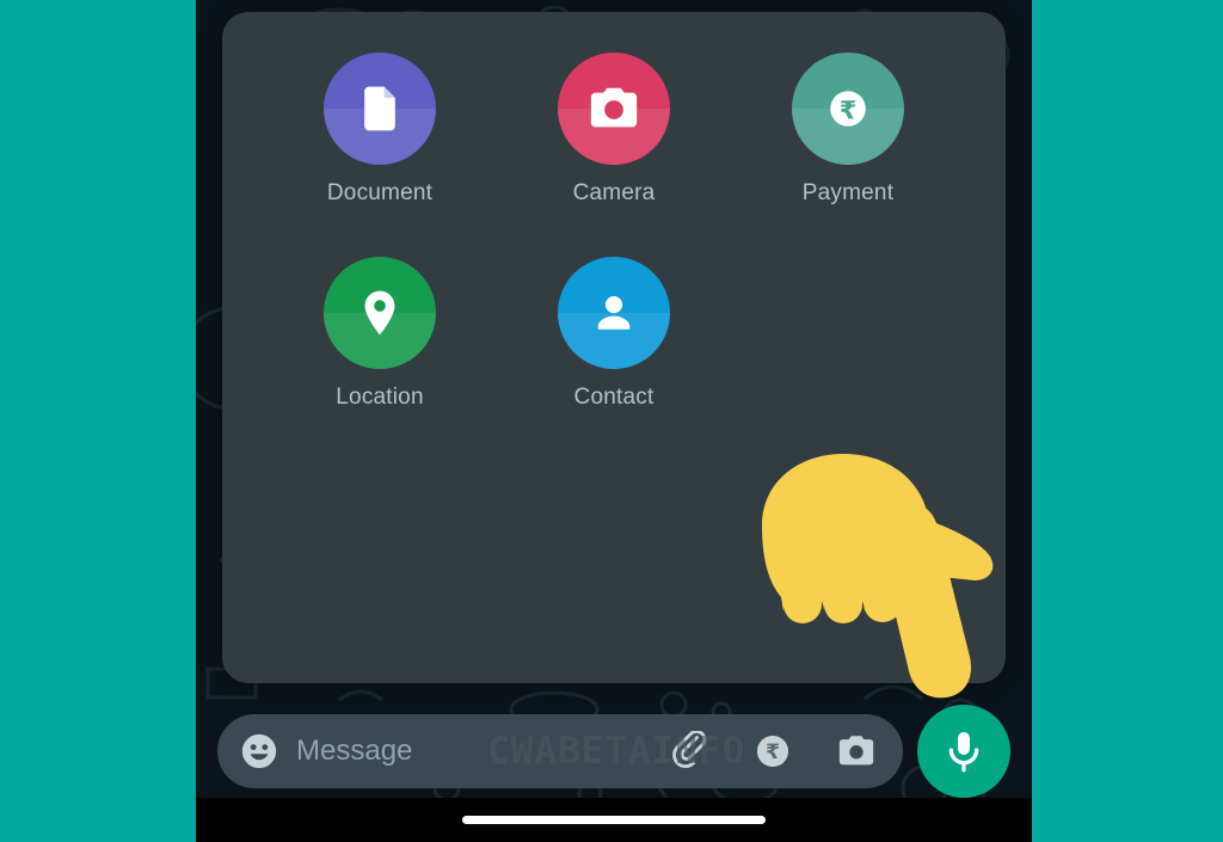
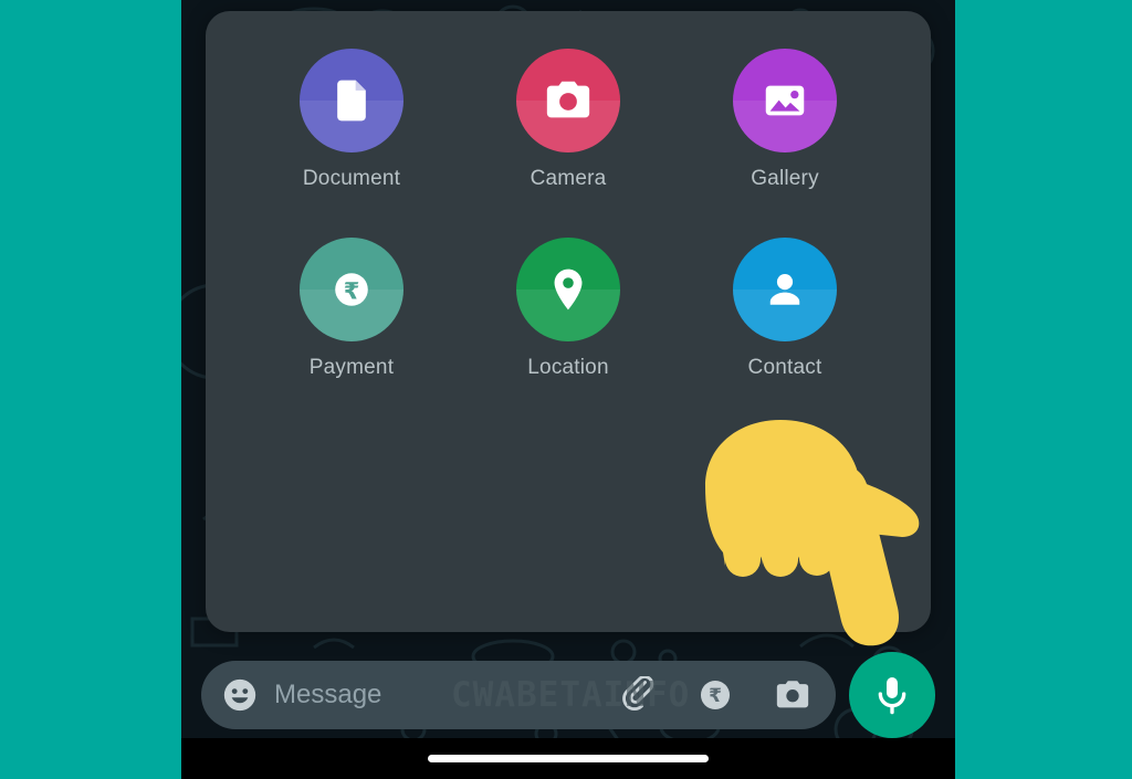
  Document
  Camera
+ Gallery
  ₹
  Payment
  Location
  Contact
  CWABETAINFO
  Message
  ₹
